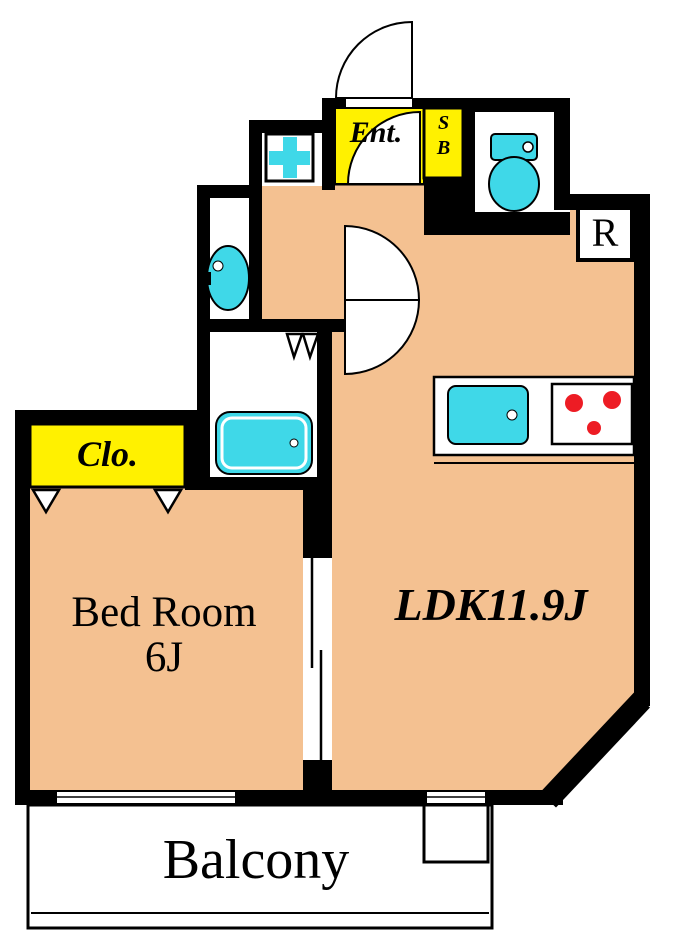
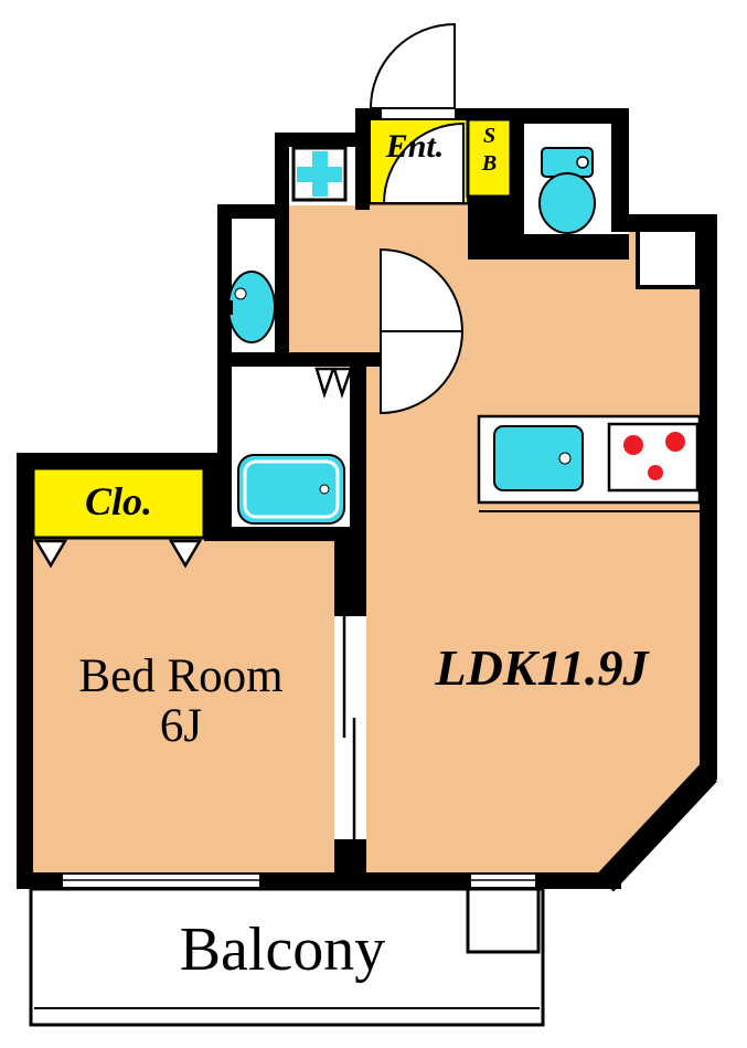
  Ent.
  S
  B
- R
  Clo.
  Bed Room
  6J
  LDK11.9J
  Balcony
